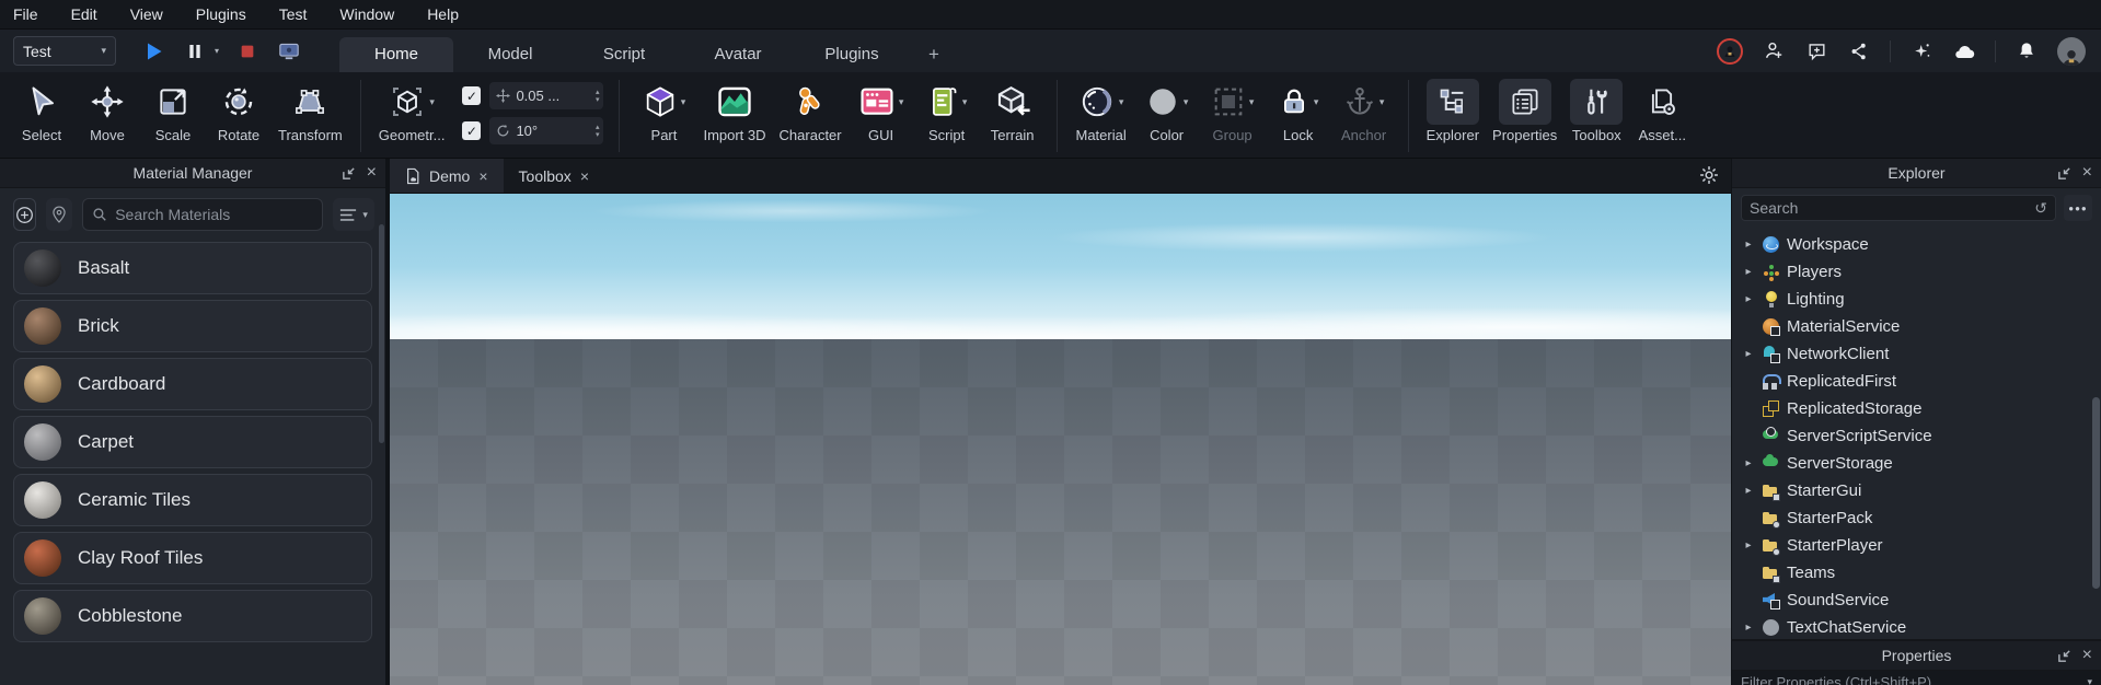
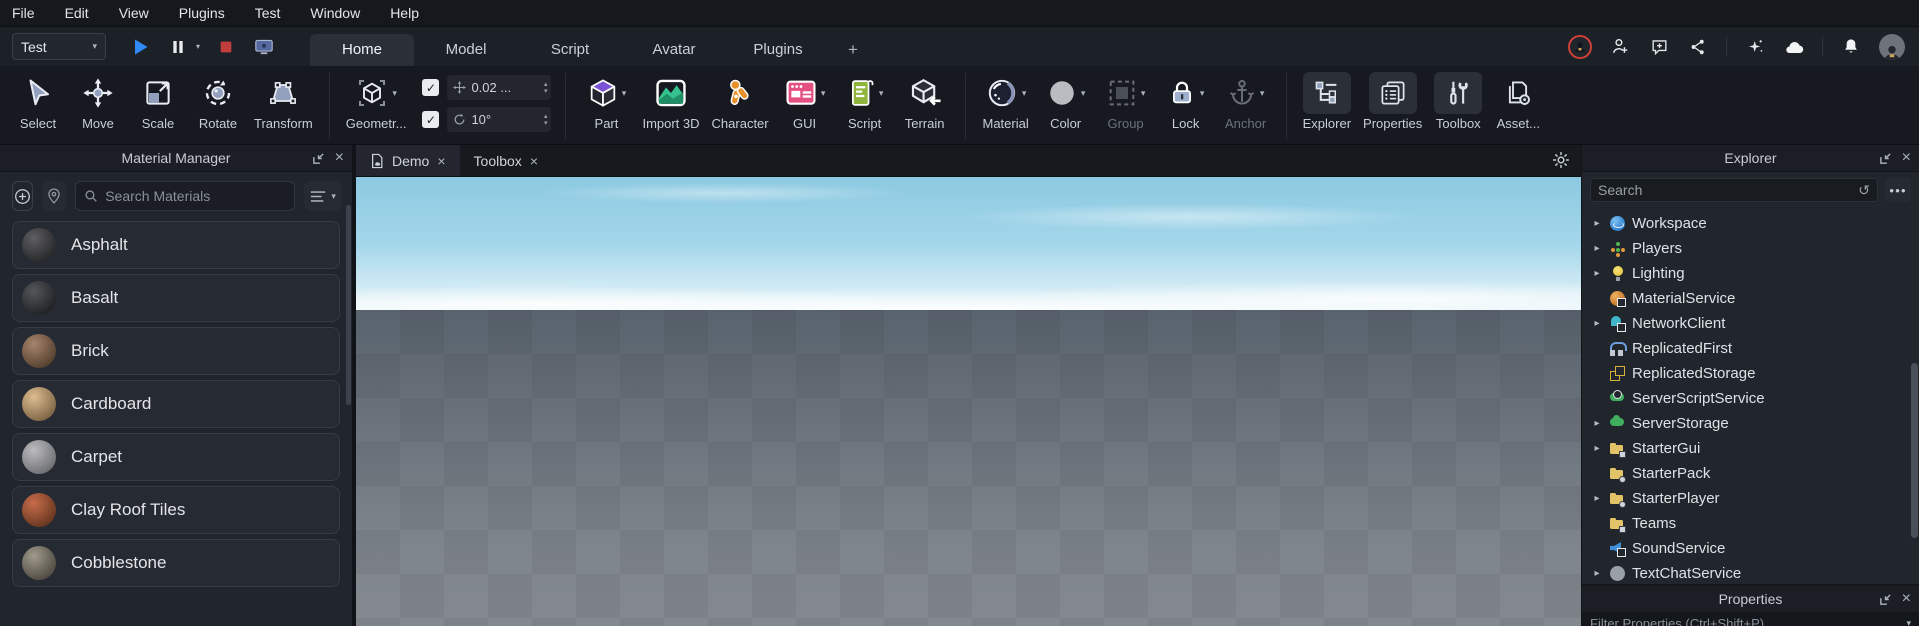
  File
  Edit
  View
  Plugins
  Test
  Window
  Help
  Test
  ▾
  ▾
  Home
  Model
  Script
  Avatar
  Plugins
  +
  Select
  Move
  Scale
  Rotate
  Transform
  ▾
  Geometr...
  ✓
- 0.05 ...
+ 0.02 ...
  ✓
  10°
  ▾
  Part
  Import 3D
  Character
  ▾
  GUI
  ▾
  Script
  Terrain
  ▾
  Material
  ▾
  Color
  ▾
  Group
  ▾
  Lock
  ▾
  Anchor
  Explorer
  Properties
  Toolbox
  Asset...
  Material Manager
  ×
  Search Materials
  ▾
+ Asphalt
  Basalt
  Brick
  Cardboard
  Carpet
- Ceramic Tiles
  Clay Roof Tiles
  Cobblestone
  Demo
  ×
  Toolbox
  ×
  Explorer
  ×
  Search
  ↺
  ●●●
  ▸
  Workspace
  ▸
  Players
  ▸
  Lighting
  MaterialService
  ▸
  NetworkClient
  ReplicatedFirst
  ReplicatedStorage
  ServerScriptService
  ▸
  ServerStorage
  ▸
  StarterGui
  StarterPack
  ▸
  StarterPlayer
  Teams
  SoundService
  ▸
  TextChatService
  Properties
  ×
  Filter Properties (Ctrl+Shift+P)
  ▾
